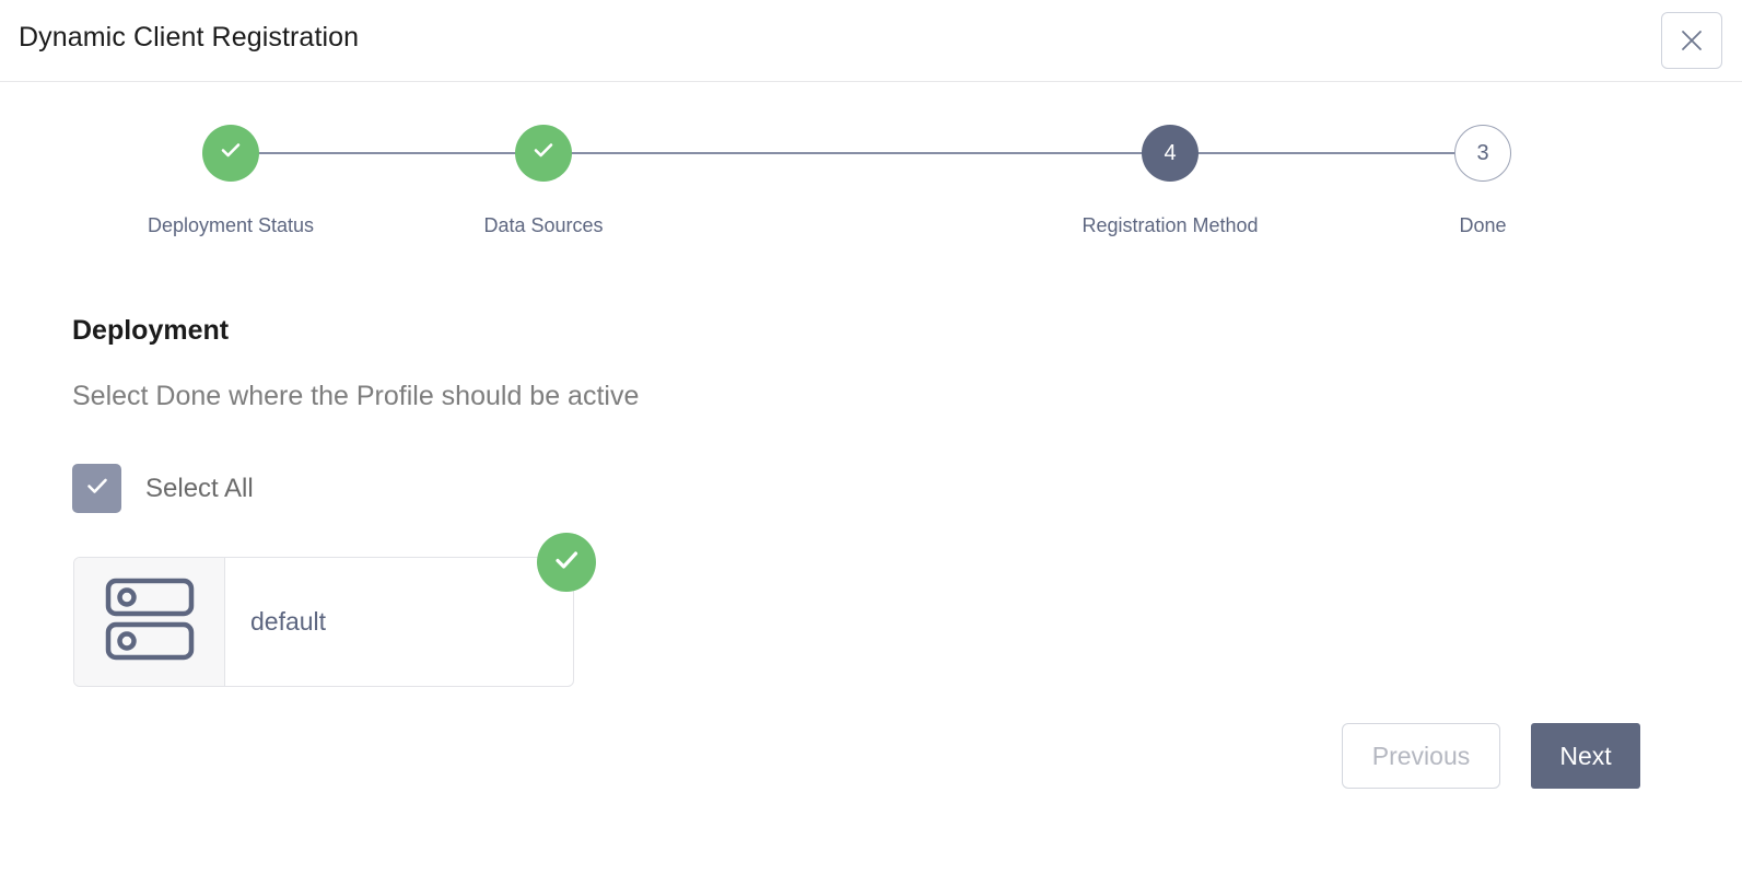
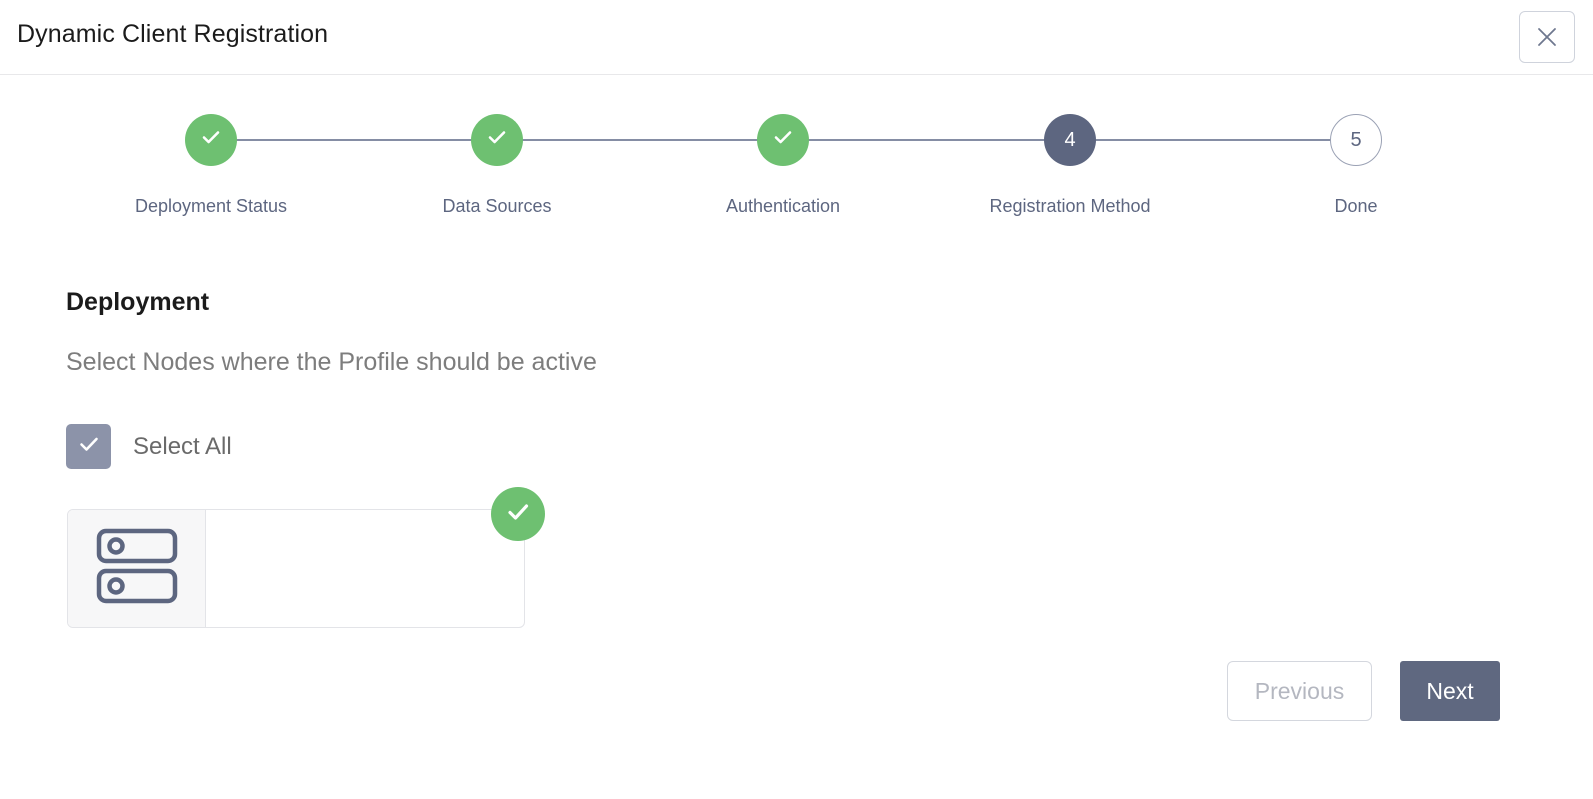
  Dynamic Client Registration
  Deployment Status
  Data Sources
+ Authentication
  4
  Registration Method
- 3
+ 5
  Done
  Deployment
- Select Done where the Profile should be active
+ Select Nodes where the Profile should be active
  Select All
- default
  Previous
  Next
